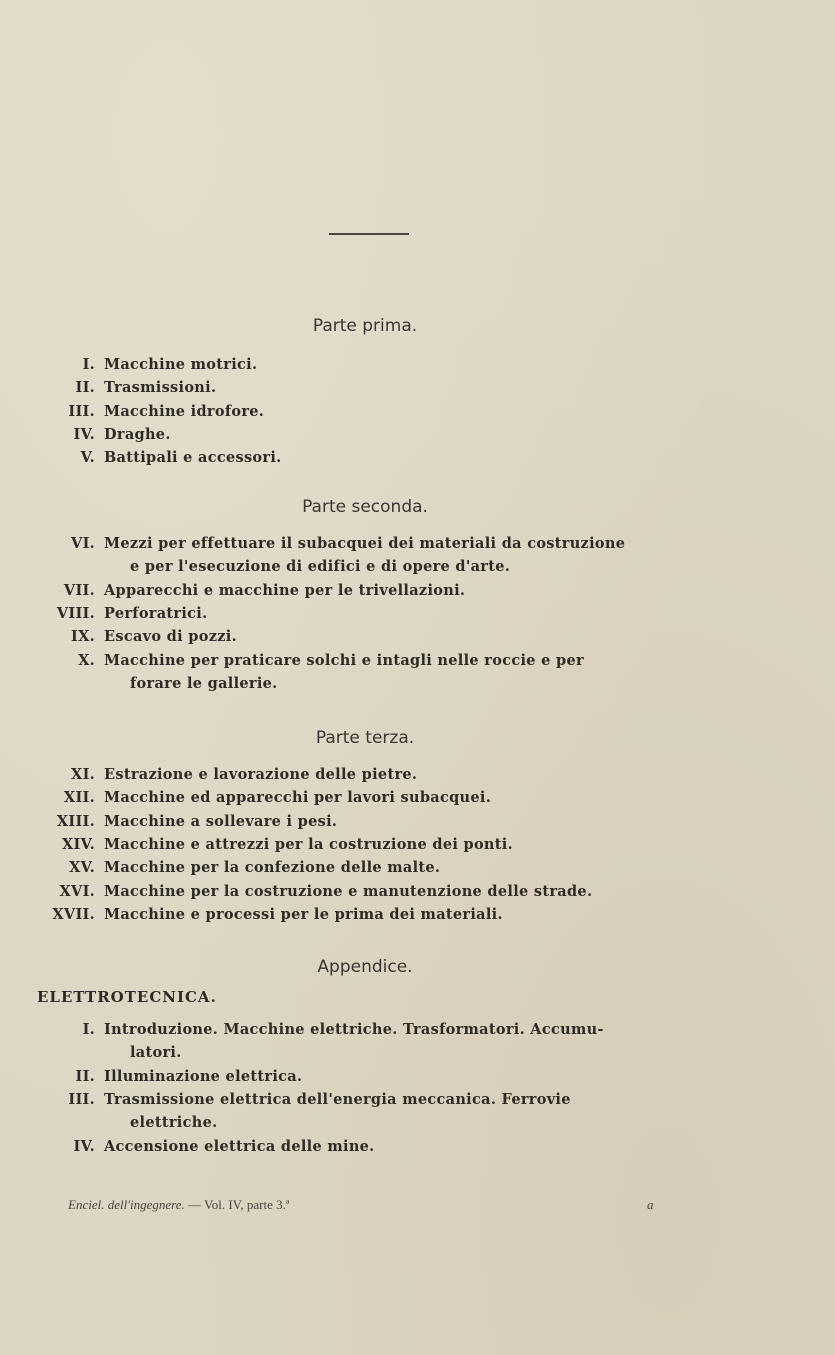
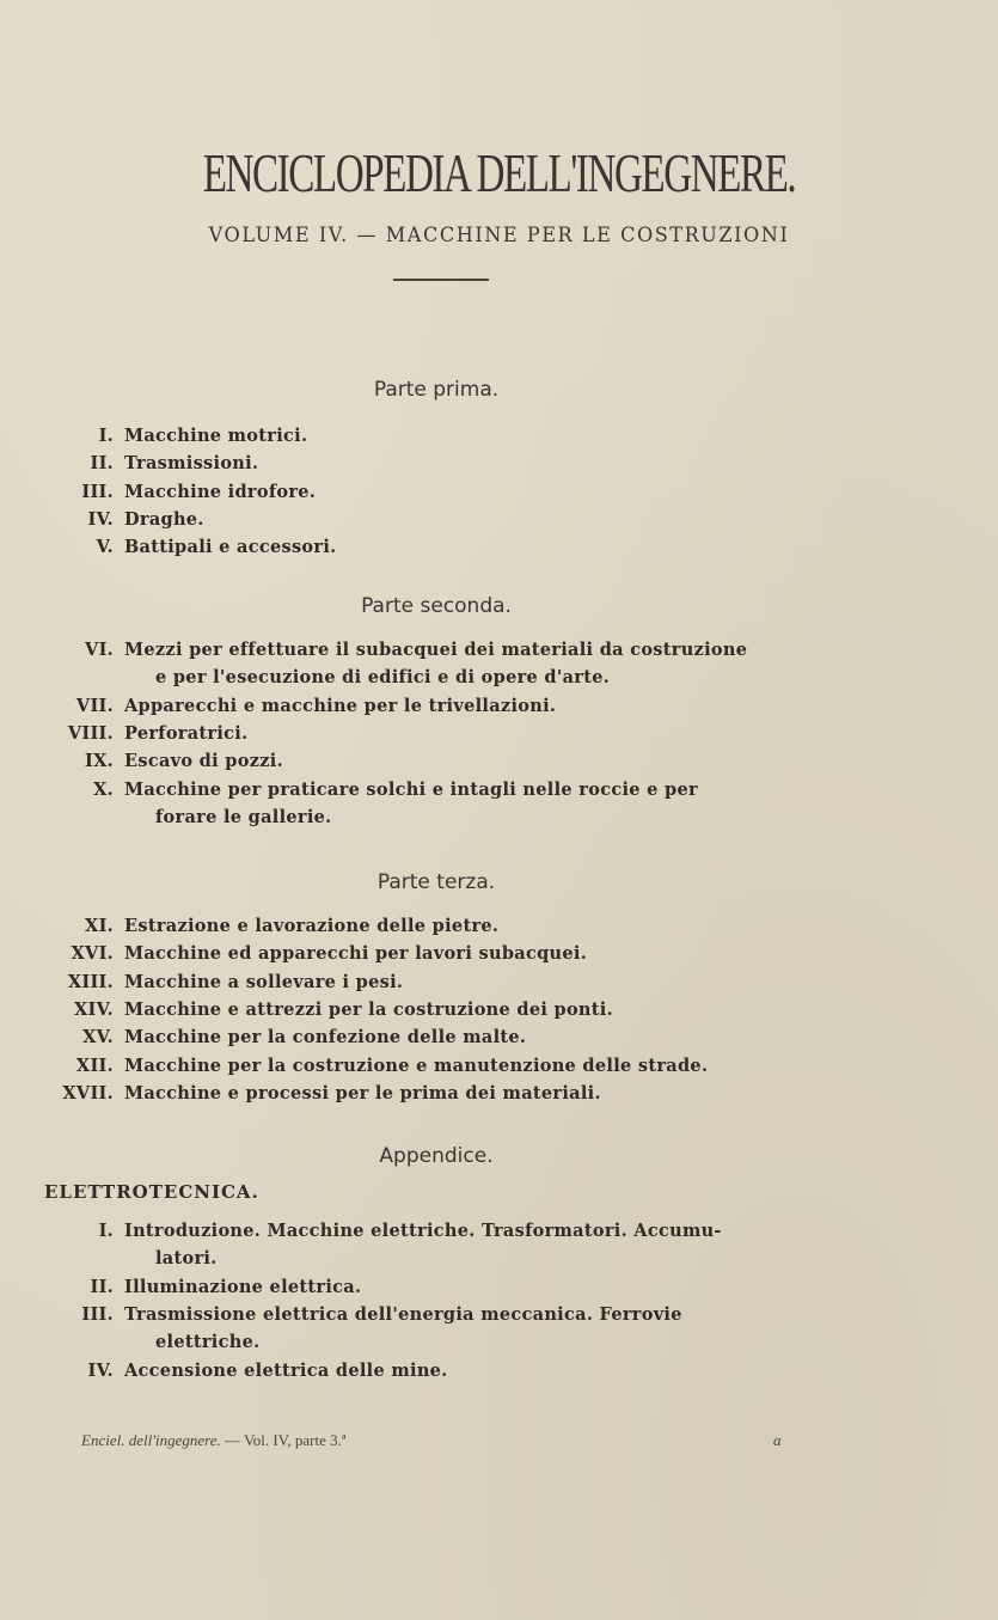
+ ENCICLOPEDIA DELL'INGEGNERE.
+ VOLUME IV. — MACCHINE PER LE COSTRUZIONI
  Parte prima.
  I.
  Macchine motrici.
  II.
  Trasmissioni.
  III.
  Macchine idrofore.
  IV.
  Draghe.
  V.
  Battipali e accessori.
  Parte seconda.
  VI.
  Mezzi per effettuare il subacquei dei materiali da costruzione
  e per l'esecuzione di edifici e di opere d'arte.
  VII.
  Apparecchi e macchine per le trivellazioni.
  VIII.
  Perforatrici.
  IX.
  Escavo di pozzi.
  X.
  Macchine per praticare solchi e intagli nelle roccie e per
  forare le gallerie.
  Parte terza.
  XI.
  Estrazione e lavorazione delle pietre.
- XII.
+ XVI.
  Macchine ed apparecchi per lavori subacquei.
  XIII.
  Macchine a sollevare i pesi.
  XIV.
  Macchine e attrezzi per la costruzione dei ponti.
  XV.
  Macchine per la confezione delle malte.
- XVI.
+ XII.
  Macchine per la costruzione e manutenzione delle strade.
  XVII.
  Macchine e processi per le prima dei materiali.
  Appendice.
  ELETTROTECNICA.
  I.
  Introduzione. Macchine elettriche. Trasformatori. Accumu-
  latori.
  II.
  Illuminazione elettrica.
  III.
  Trasmissione elettrica dell'energia meccanica. Ferrovie
  elettriche.
  IV.
  Accensione elettrica delle mine.
  Enciel. dell'ingegnere. — Vol. IV, parte 3.ª
  a
